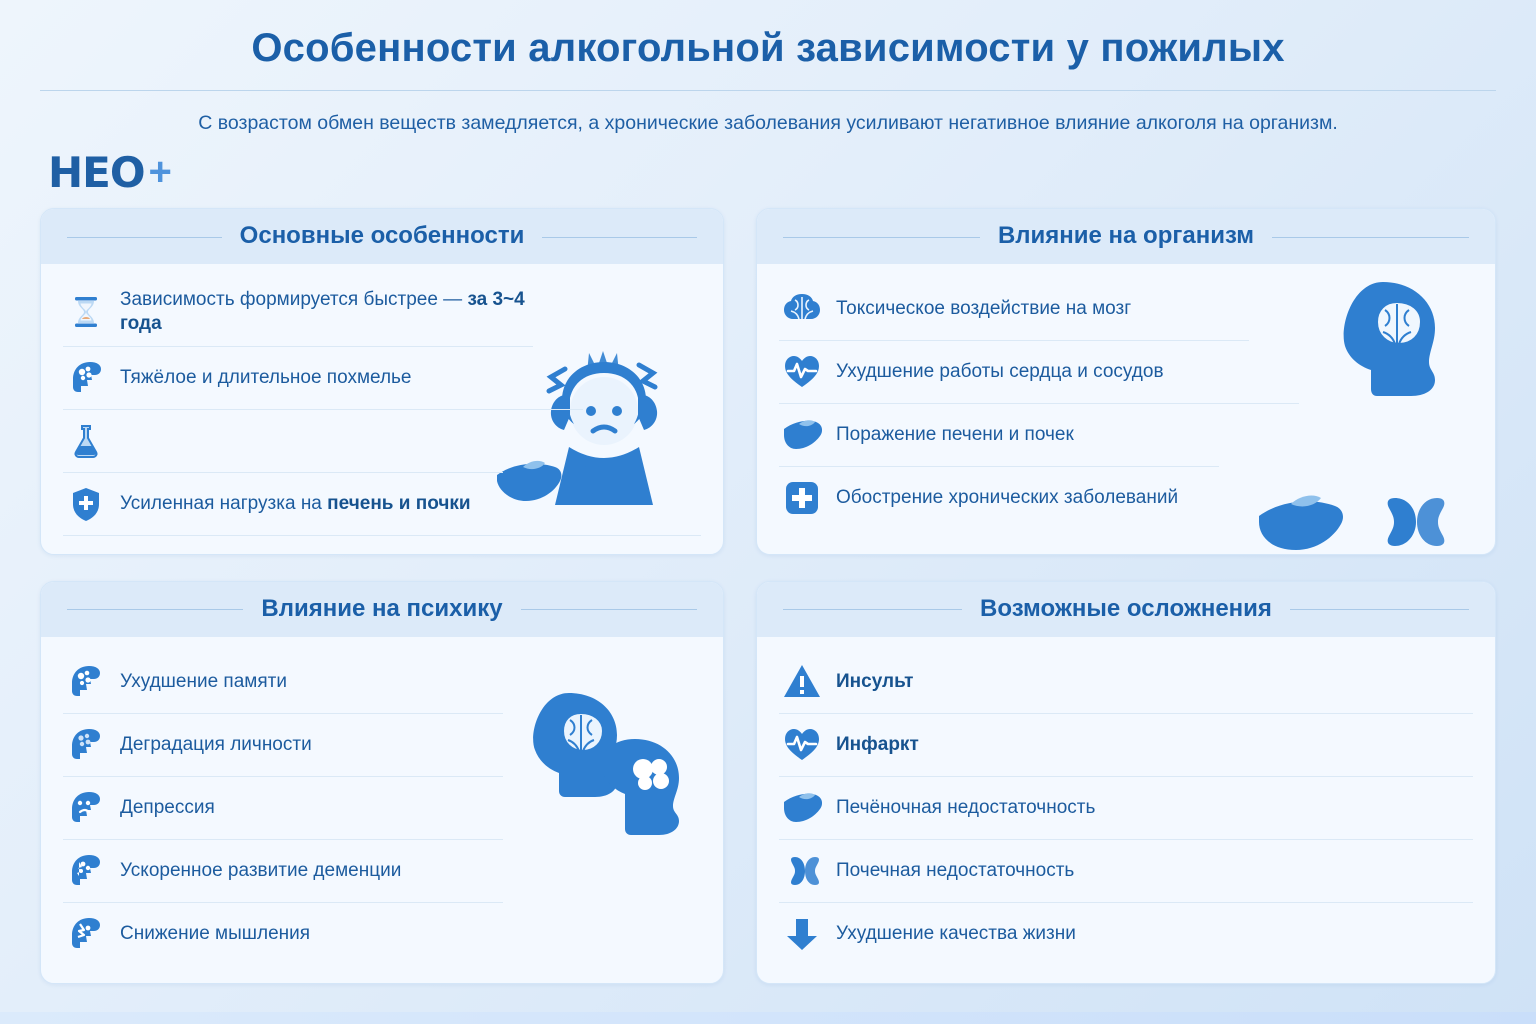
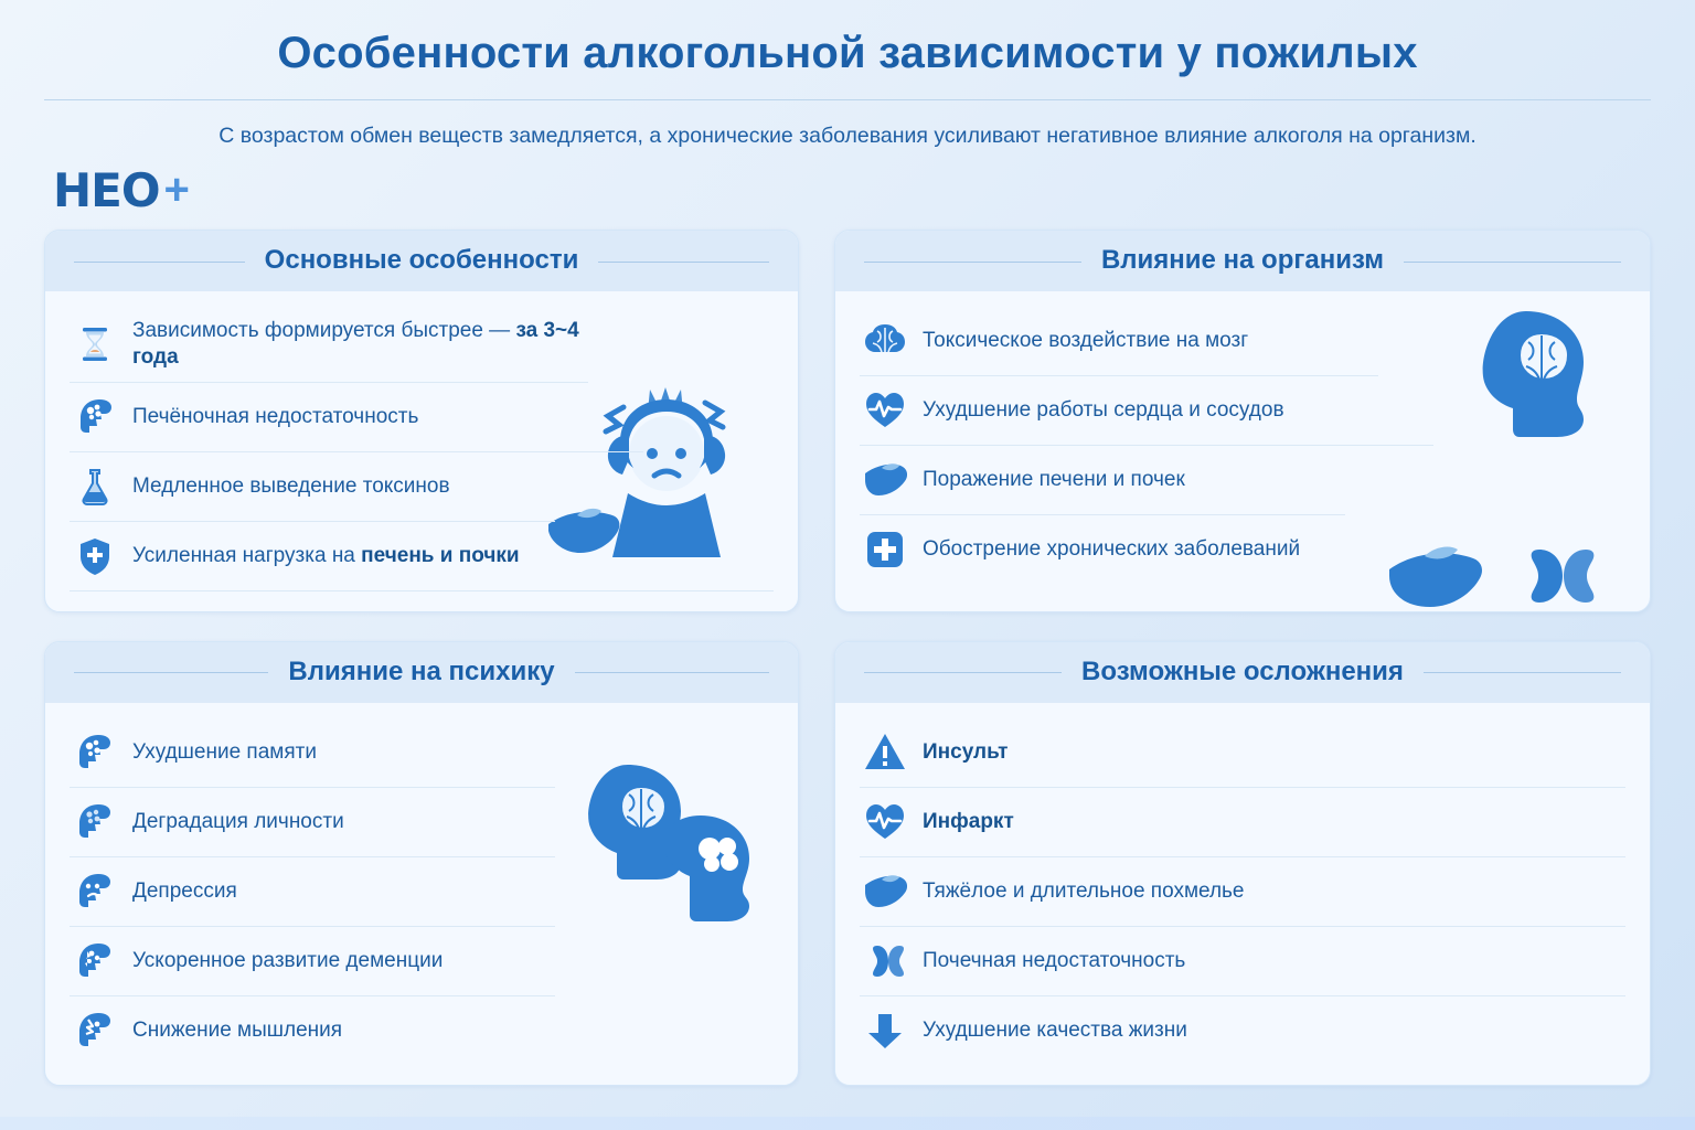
  Особенности алкогольной зависимости у пожилых
  С возрастом обмен веществ замедляется, а хронические заболевания усиливают негативное влияние алкоголя на организм.
  HEO
  +
  Основные особенности
  Зависимость формируется быстрее — за 3~4 года
- Тяжёлое и длительное похмелье
+ Печёночная недостаточность
+ Медленное выведение токсинов
  Усиленная нагрузка на печень и почки
  Влияние на организм
  Токсическое воздействие на мозг
  Ухудшение работы сердца и сосудов
  Поражение печени и почек
  Обострение хронических заболеваний
  Влияние на психику
  Ухудшение памяти
  Деградация личности
  Депрессия
  Ускоренное развитие деменции
  Снижение мышления
  Возможные осложнения
  Инсульт
  Инфаркт
- Печёночная недостаточность
+ Тяжёлое и длительное похмелье
  Почечная недостаточность
  Ухудшение качества жизни
